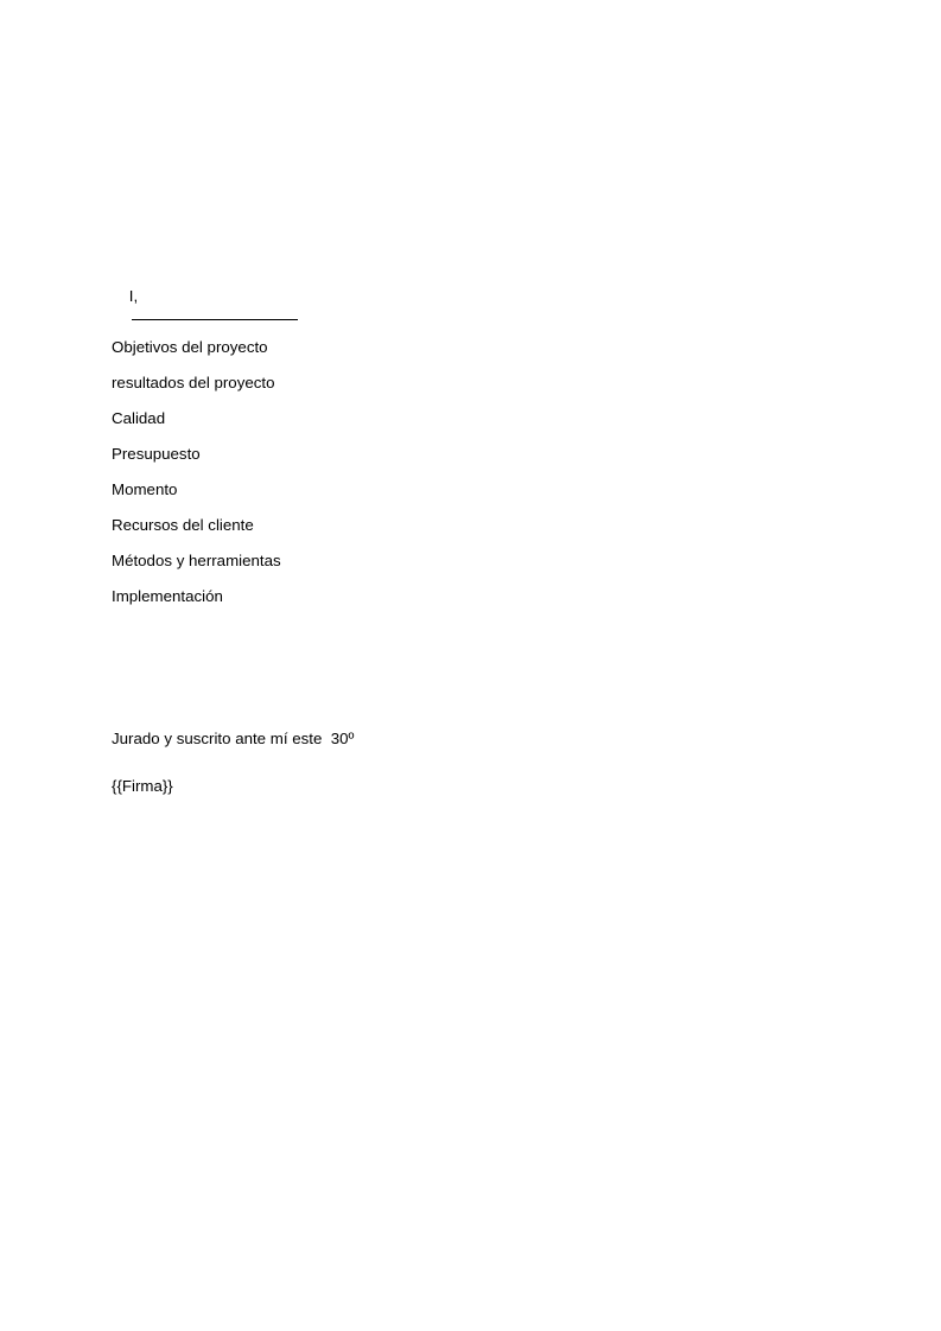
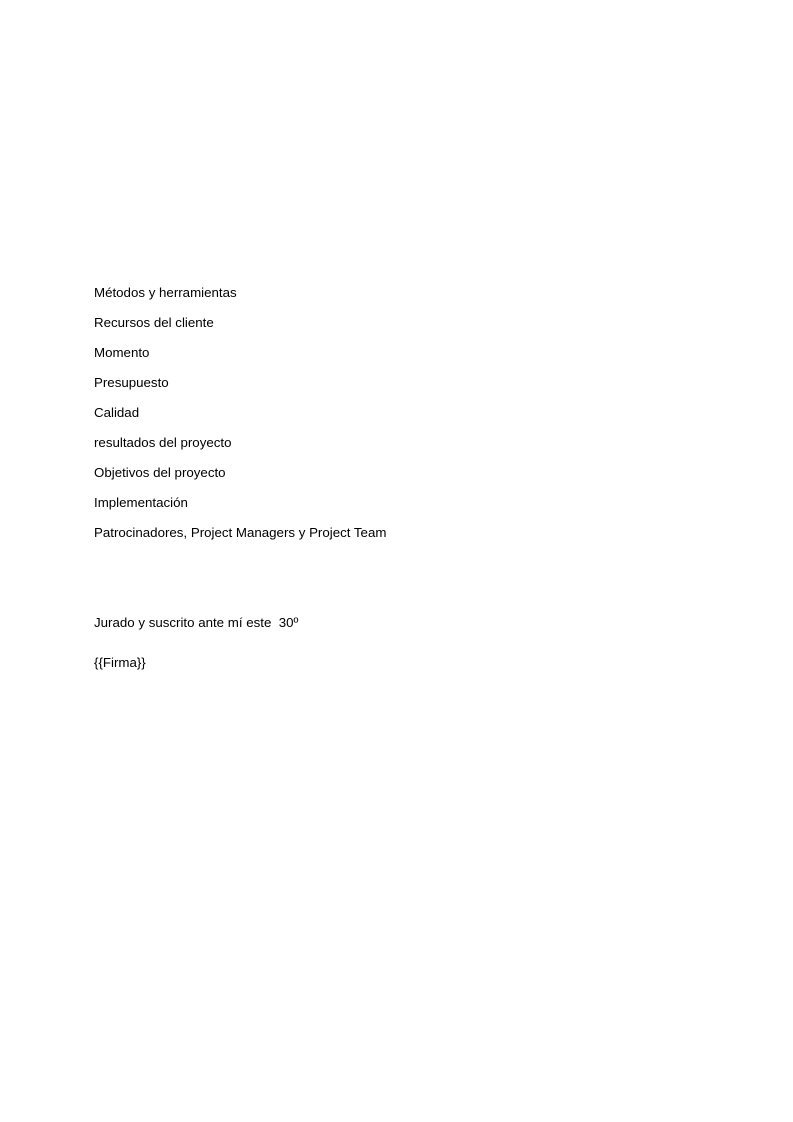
- I,
- Objetivos del proyecto
+ Métodos y herramientas
- resultados del proyecto
+ Recursos del cliente
- Calidad
+ Momento
  Presupuesto
- Momento
+ Calidad
- Recursos del cliente
+ resultados del proyecto
- Métodos y herramientas
+ Objetivos del proyecto
  Implementación
+ Patrocinadores, Project Managers y Project Team
  Jurado y suscrito ante mí este 30º
  {{Firma}}
